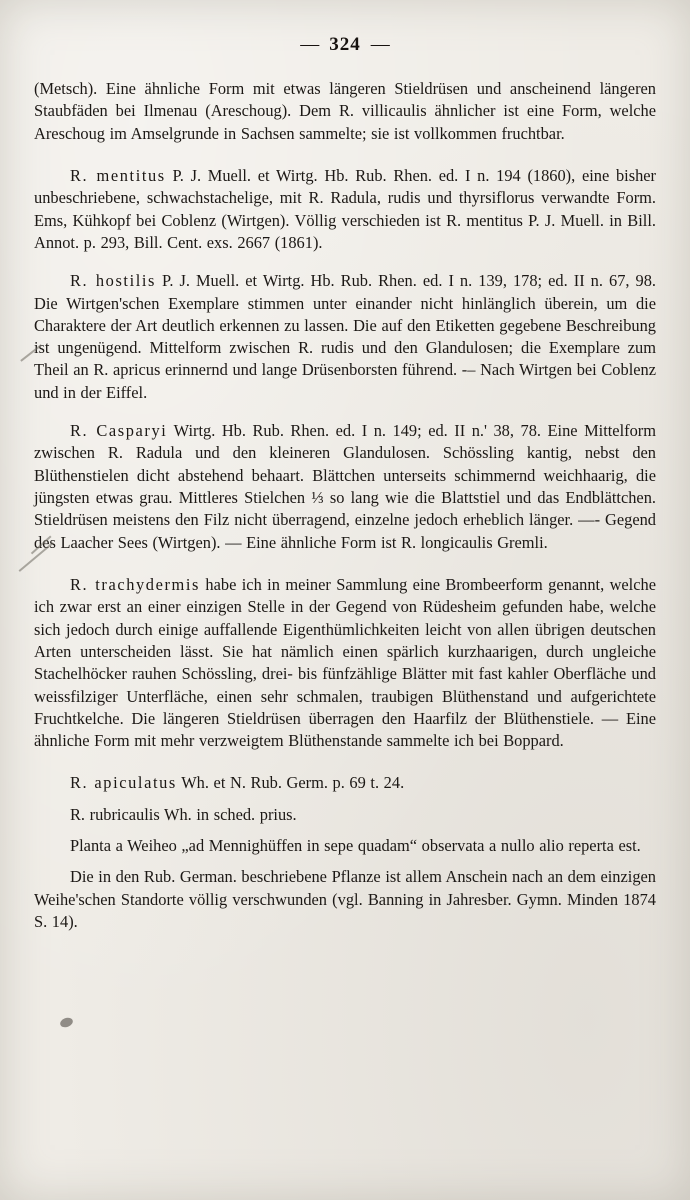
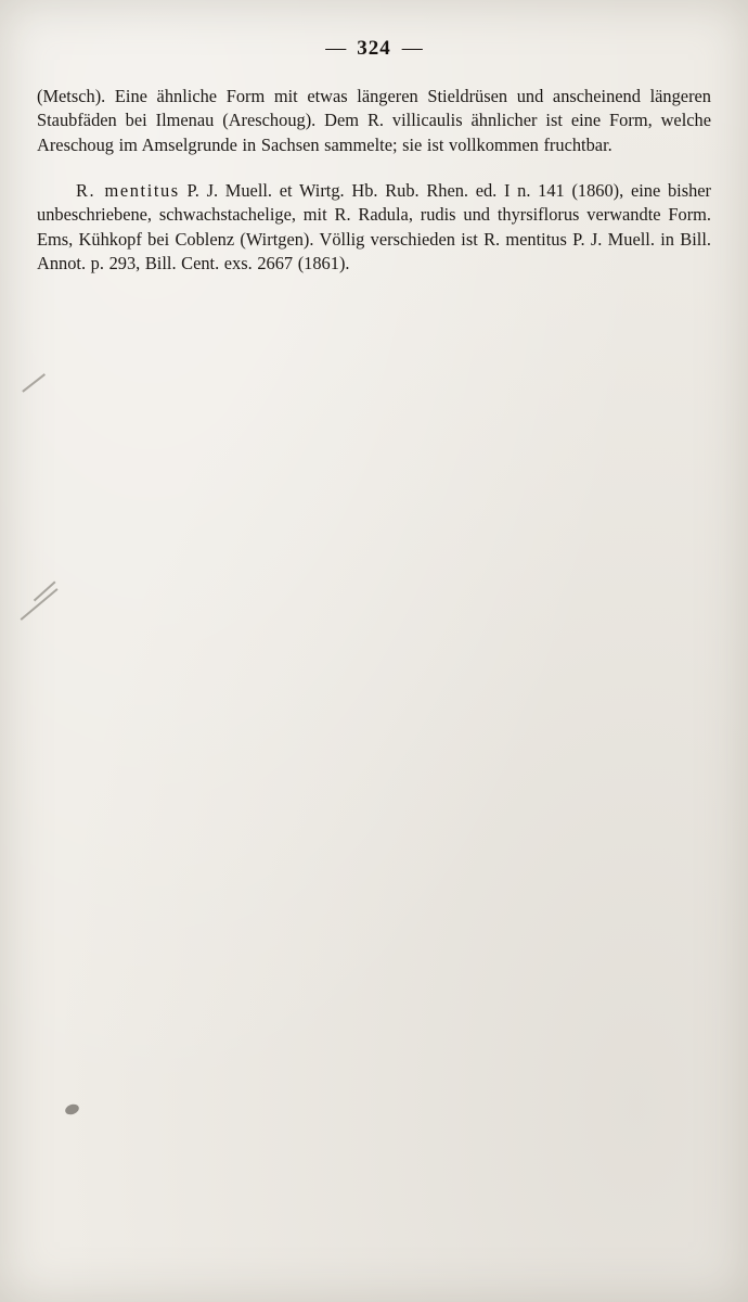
  — 324 —
  (Metsch). Eine ähnliche Form mit etwas längeren Stieldrüsen und anscheinend längeren Staubfäden bei Ilmenau (Areschoug). Dem R. villicaulis ähnlicher ist eine Form, welche Areschoug im Amselgrunde in Sachsen sammelte; sie ist vollkommen fruchtbar.
- R. mentitus P. J. Muell. et Wirtg. Hb. Rub. Rhen. ed. I n. 194 (1860), eine bisher unbeschriebene, schwachstachelige, mit R. Radula, rudis und thyrsiflorus verwandte Form. Ems, Kühkopf bei Coblenz (Wirtgen). Völlig verschieden ist R. mentitus P. J. Muell. in Bill. Annot. p. 293, Bill. Cent. exs. 2667 (1861).
+ R. mentitus P. J. Muell. et Wirtg. Hb. Rub. Rhen. ed. I n. 141 (1860), eine bisher unbeschriebene, schwachstachelige, mit R. Radula, rudis und thyrsiflorus verwandte Form. Ems, Kühkopf bei Coblenz (Wirtgen). Völlig verschieden ist R. mentitus P. J. Muell. in Bill. Annot. p. 293, Bill. Cent. exs. 2667 (1861).
- R. hostilis P. J. Muell. et Wirtg. Hb. Rub. Rhen. ed. I n. 139, 178; ed. II n. 67, 98. Die Wirtgen'schen Exemplare stimmen unter einander nicht hinlänglich überein, um die Charaktere der Art deutlich erkennen zu lassen. Die auf den Etiketten gegebene Beschreibung ist ungenügend. Mittelform zwischen R. rudis und den Glandulosen; die Exemplare zum Theil an R. apricus erinnernd und lange Drüsenborsten führend. -– Nach Wirtgen bei Coblenz und in der Eiffel.
- R. Casparyi Wirtg. Hb. Rub. Rhen. ed. I n. 149; ed. II n.' 38, 78. Eine Mittelform zwischen R. Radula und den kleineren Glandulosen. Schössling kantig, nebst den Blüthenstielen dicht abstehend behaart. Blättchen unterseits schimmernd weichhaarig, die jüngsten etwas grau. Mittleres Stielchen ⅓ so lang wie die Blattstiel und das Endblättchen. Stieldrüsen meistens den Filz nicht überragend, einzelne jedoch erheblich länger. —- Gegend des Laacher Sees (Wirtgen). — Eine ähnliche Form ist R. longicaulis Gremli.
- R. trachydermis habe ich in meiner Sammlung eine Brombeerform genannt, welche ich zwar erst an einer einzigen Stelle in der Gegend von Rüdesheim gefunden habe, welche sich jedoch durch einige auffallende Eigenthümlichkeiten leicht von allen übrigen deutschen Arten unterscheiden lässt. Sie hat nämlich einen spärlich kurzhaarigen, durch ungleiche Stachelhöcker rauhen Schössling, drei- bis fünfzählige Blätter mit fast kahler Oberfläche und weissfilziger Unterfläche, einen sehr schmalen, traubigen Blüthenstand und aufgerichtete Fruchtkelche. Die längeren Stieldrüsen überragen den Haarfilz der Blüthenstiele. — Eine ähnliche Form mit mehr verzweigtem Blüthenstande sammelte ich bei Boppard.
- R. apiculatus Wh. et N. Rub. Germ. p. 69 t. 24.
- R. rubricaulis Wh. in sched. prius.
- Planta a Weiheo „ad Mennighüffen in sepe quadam“ observata a nullo alio reperta est.
- Die in den Rub. German. beschriebene Pflanze ist allem Anschein nach an dem einzigen Weihe'schen Standorte völlig verschwunden (vgl. Banning in Jahresber. Gymn. Minden 1874 S. 14).
